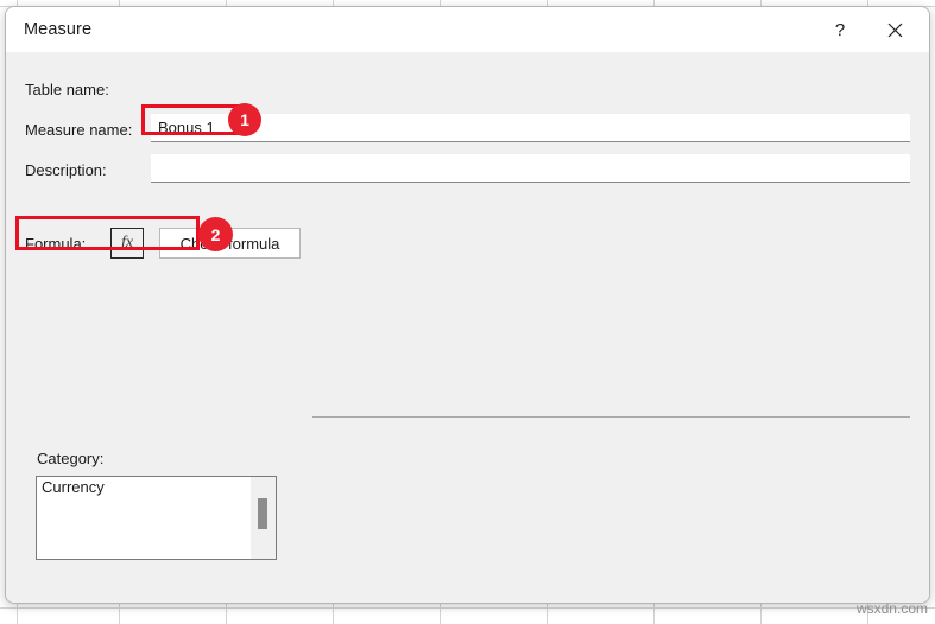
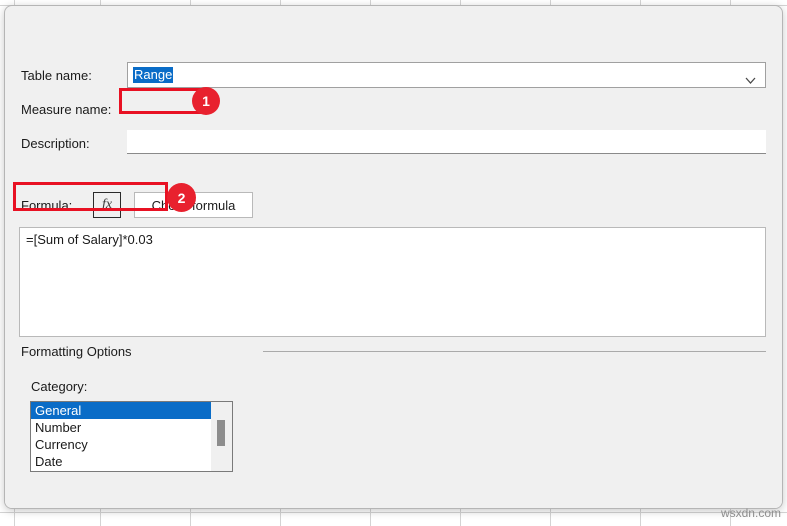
- Measure
- ?
  Table name:
+ Range
  Measure name:
- Bonus 1
  Description:
  Formula:
  fx
+ =[Sum of Salary]*0.03
+ Formatting Options
  Category:
+ General
+ Number
  Currency
+ Date
  1
  2
  wsxdn.com
